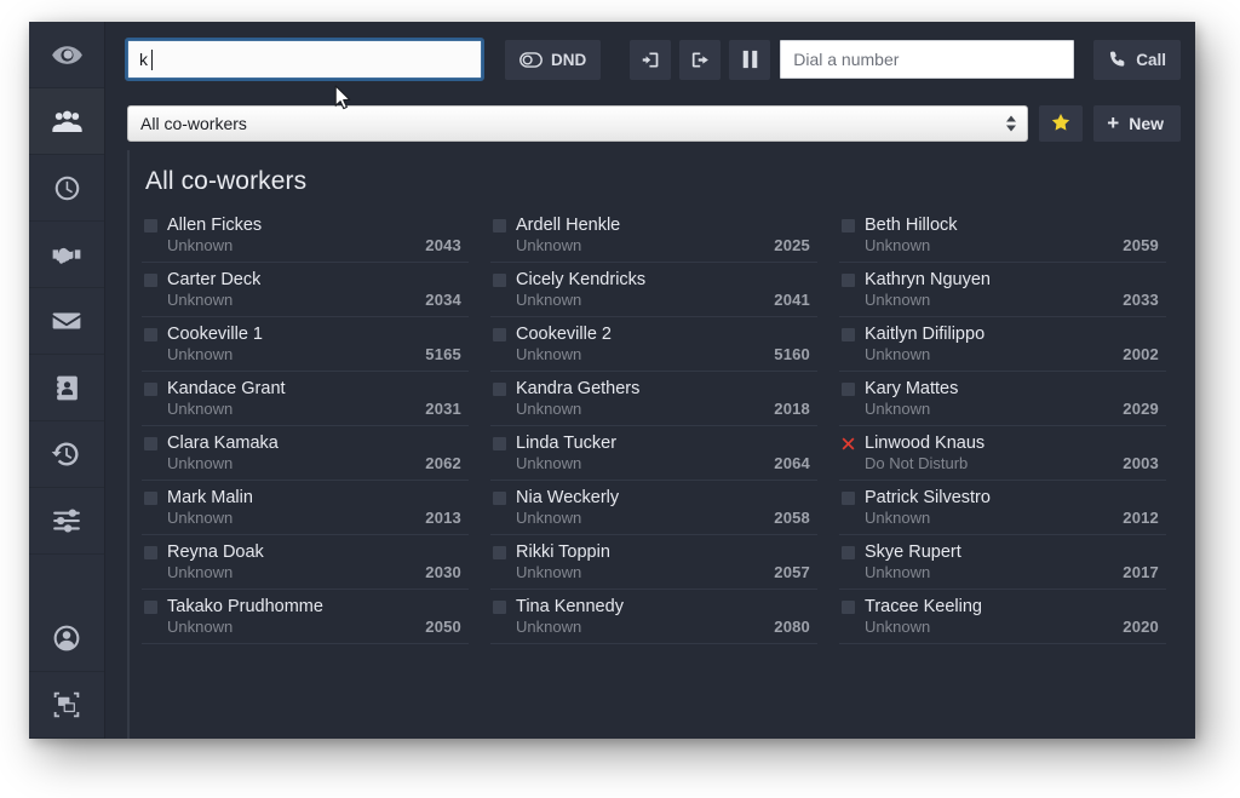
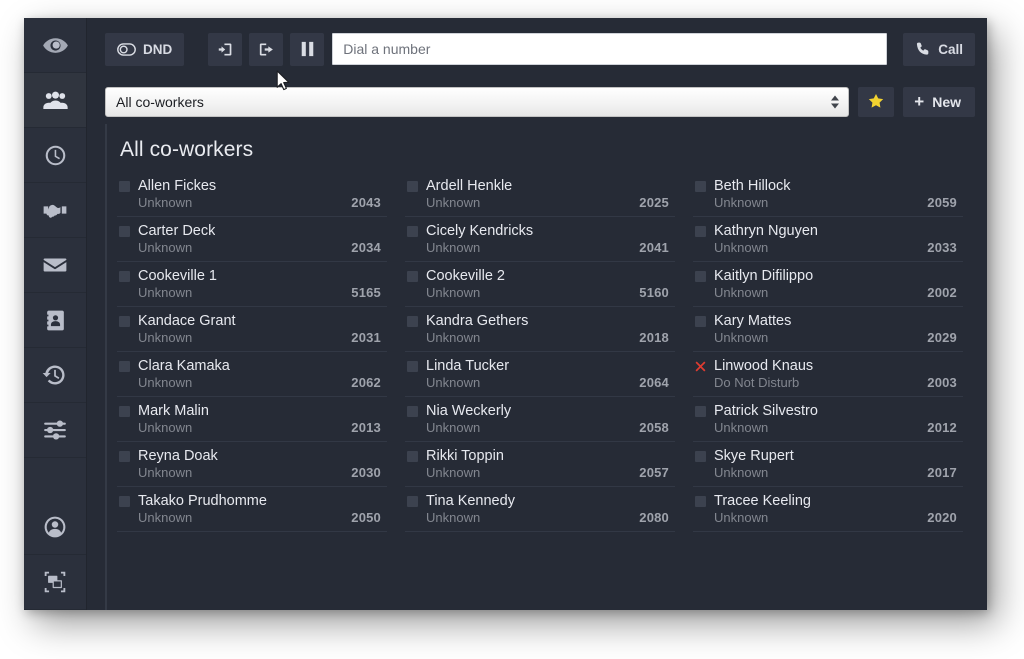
- k
  DND
  Dial a number
  Call
  All co-workers
  +
  New
  All co-workers
  Allen Fickes
  Unknown
  2043
  Ardell Henkle
  Unknown
  2025
  Beth Hillock
  Unknown
  2059
  Carter Deck
  Unknown
  2034
  Cicely Kendricks
  Unknown
  2041
  Kathryn Nguyen
  Unknown
  2033
  Cookeville 1
  Unknown
  5165
  Cookeville 2
  Unknown
  5160
  Kaitlyn Difilippo
  Unknown
  2002
  Kandace Grant
  Unknown
  2031
  Kandra Gethers
  Unknown
  2018
  Kary Mattes
  Unknown
  2029
  Clara Kamaka
  Unknown
  2062
  Linda Tucker
  Unknown
  2064
  Linwood Knaus
  Do Not Disturb
  2003
  Mark Malin
  Unknown
  2013
  Nia Weckerly
  Unknown
  2058
  Patrick Silvestro
  Unknown
  2012
  Reyna Doak
  Unknown
  2030
  Rikki Toppin
  Unknown
  2057
  Skye Rupert
  Unknown
  2017
  Takako Prudhomme
  Unknown
  2050
  Tina Kennedy
  Unknown
  2080
  Tracee Keeling
  Unknown
  2020
